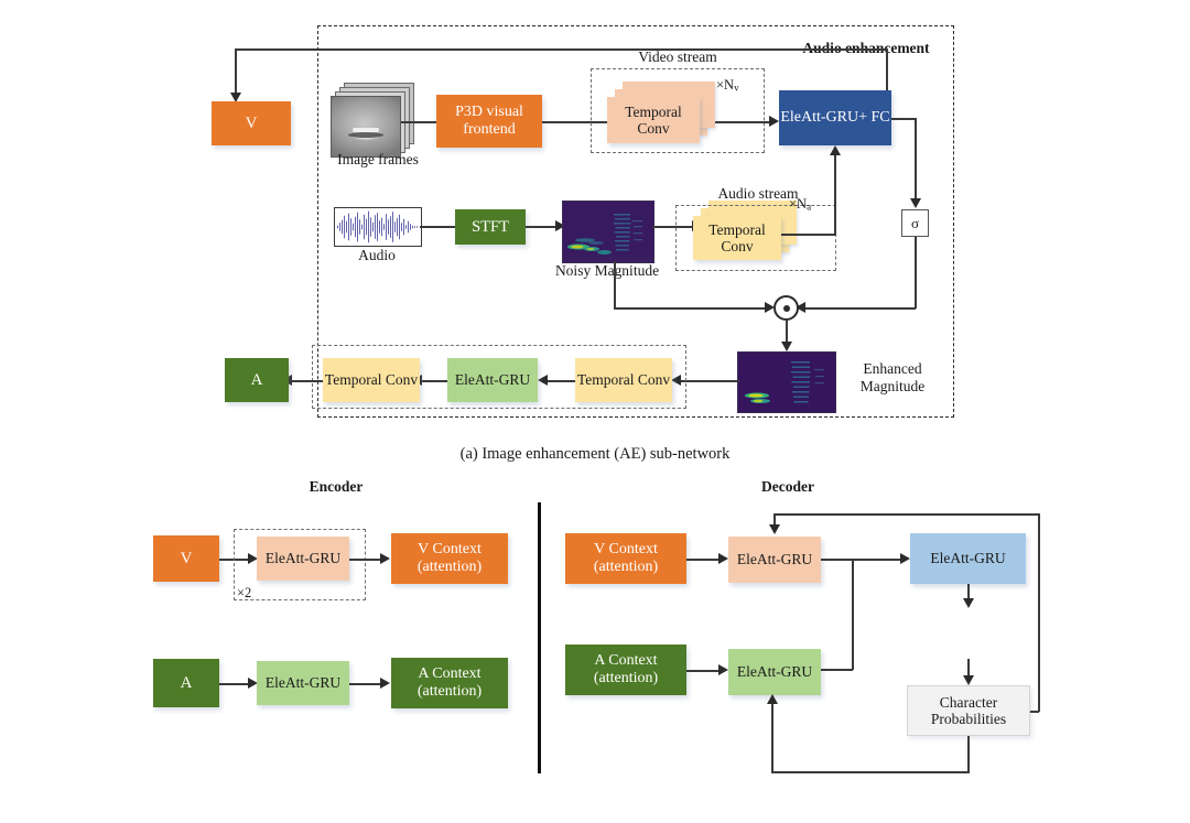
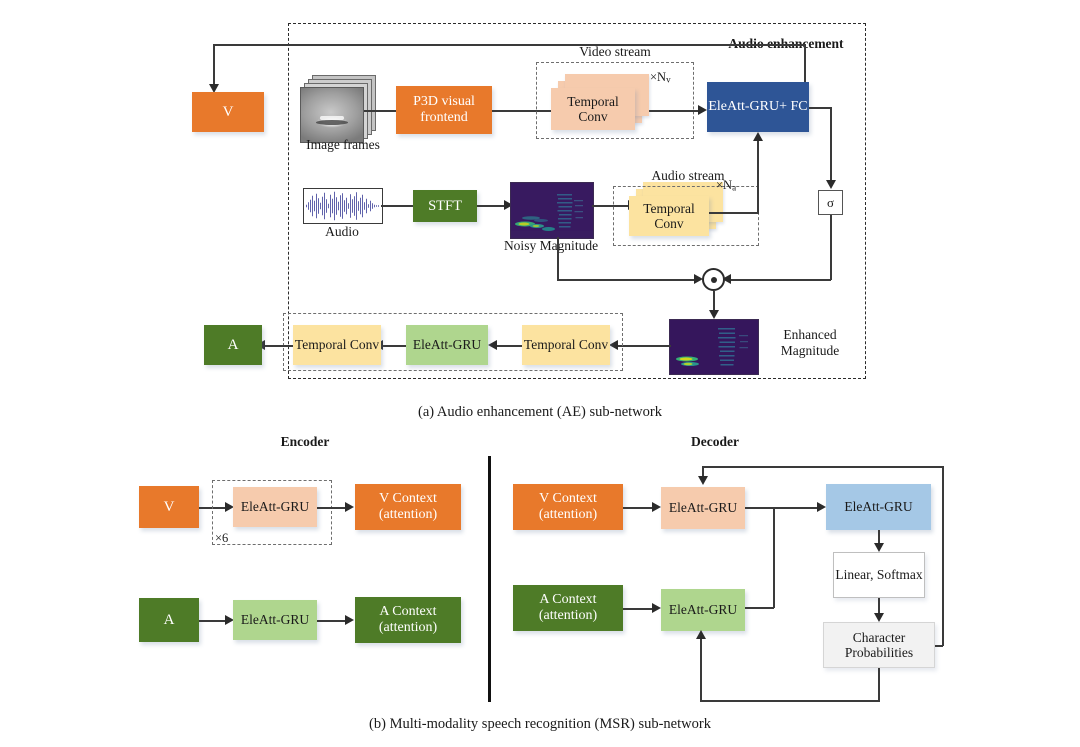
  V
  Image frames
  P3D visual frontend
  Video stream
  ×Nv
  Temporal Conv
  EleAtt-GRU+ FC
  σ
  Audio
  STFT
  Noisy Magnitude
  Audio stream
  ×Na
  Temporal Conv
  Enhanced Magnitude
  Temporal Conv
  EleAtt-GRU
  Temporal Conv
  A
- (a) Image enhancement (AE) sub-network
+ (a) Audio enhancement (AE) sub-network
  Encoder
  Decoder
  V
- ×2
+ ×6
  EleAtt-GRU
  V Context (attention)
  A
  EleAtt-GRU
  A Context (attention)
  V Context (attention)
  EleAtt-GRU
  A Context (attention)
  EleAtt-GRU
  EleAtt-GRU
+ Linear, Softmax
  Character Probabilities
+ (b) Multi-modality speech recognition (MSR) sub-network
